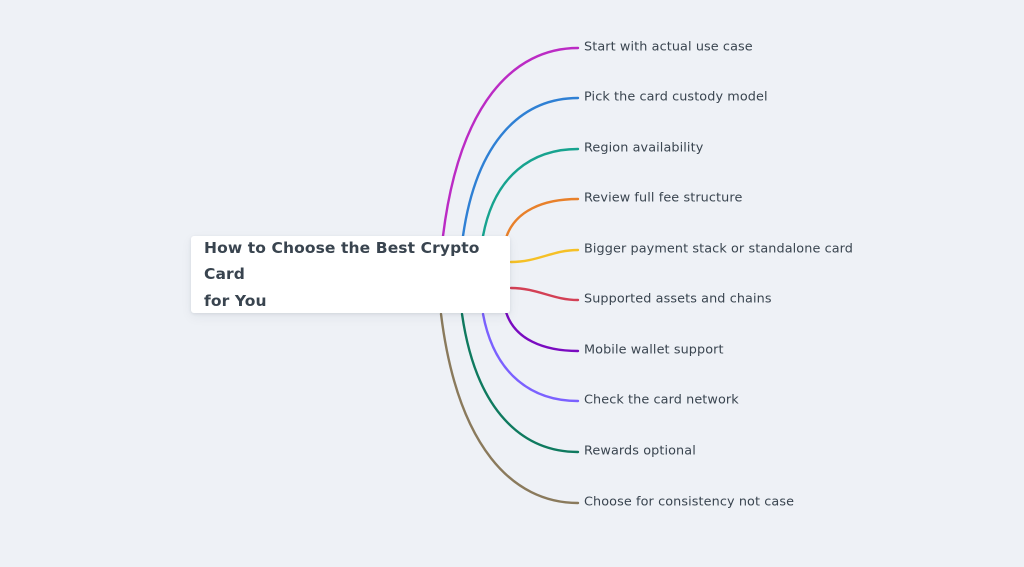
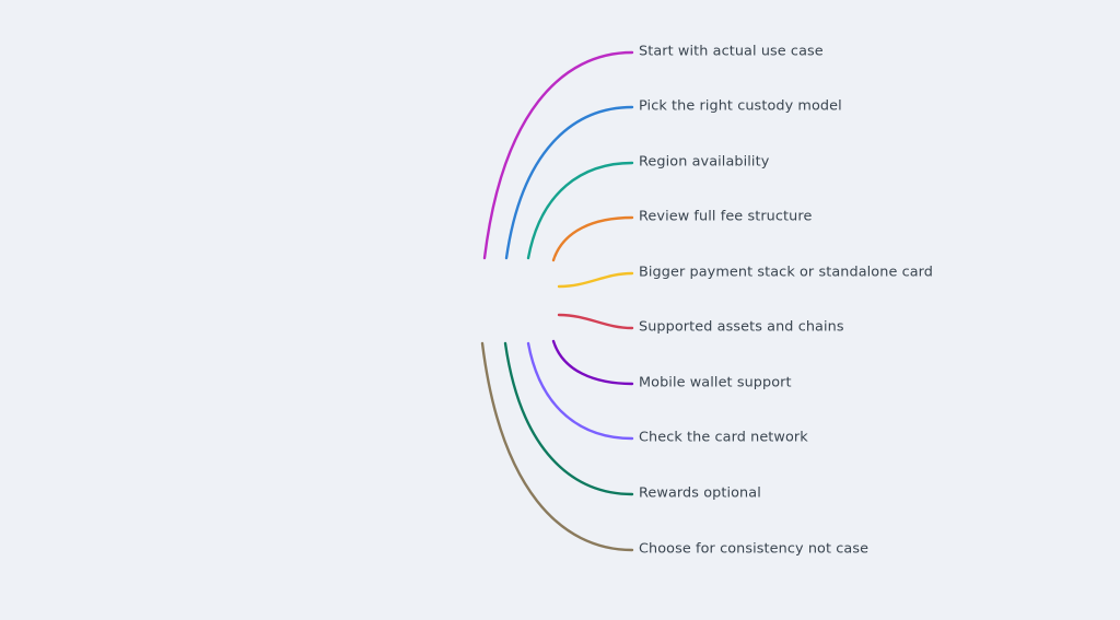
- How to Choose the Best Crypto Card
- for You
  Start with actual use case
- Pick the card custody model
+ Pick the right custody model
  Region availability
  Review full fee structure
  Bigger payment stack or standalone card
  Supported assets and chains
  Mobile wallet support
  Check the card network
  Rewards optional
  Choose for consistency not case
